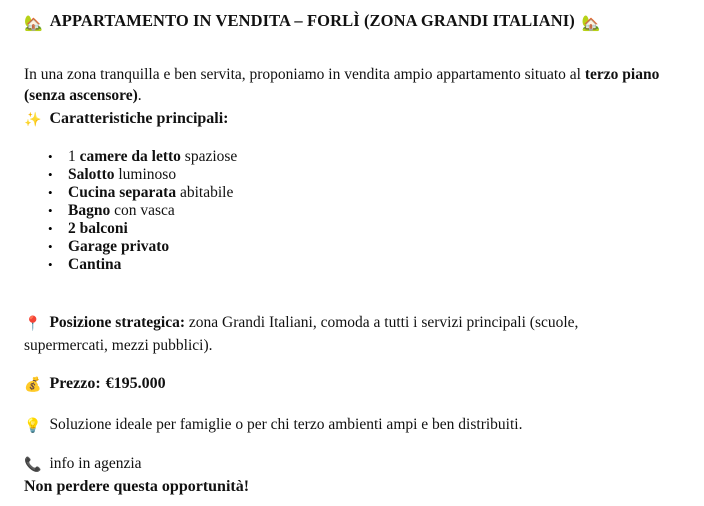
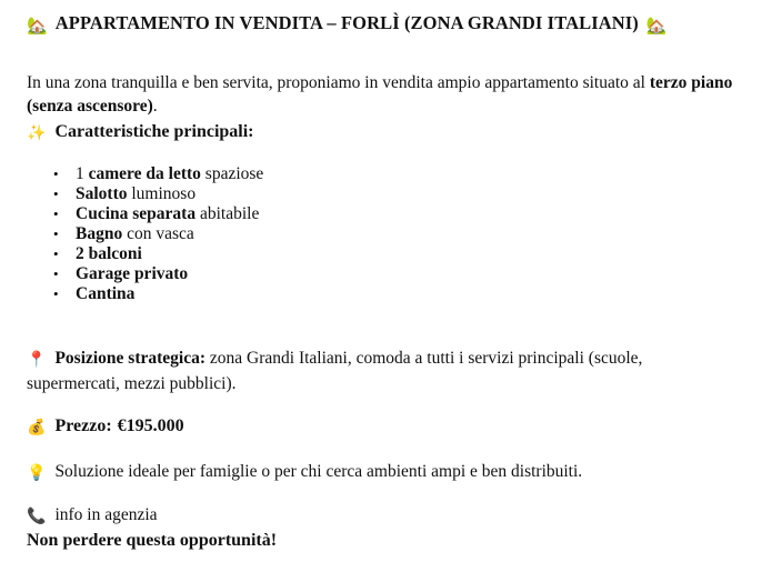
  🏡 APPARTAMENTO IN VENDITA – FORLÌ (ZONA GRANDI ITALIANI) 🏡
  In una zona tranquilla e ben servita, proponiamo in vendita ampio appartamento situato al terzo piano (senza ascensore).
  ✨ Caratteristiche principali:
  1 camere da letto spaziose
  Salotto luminoso
  Cucina separata abitabile
  Bagno con vasca
  2 balconi
  Garage privato
  Cantina
  📍 Posizione strategica: zona Grandi Italiani, comoda a tutti i servizi principali (scuole, supermercati, mezzi pubblici).
  💰 Prezzo: €195.000
- 💡 Soluzione ideale per famiglie o per chi terzo ambienti ampi e ben distribuiti.
+ 💡 Soluzione ideale per famiglie o per chi cerca ambienti ampi e ben distribuiti.
  📞 info in agenzia
  Non perdere questa opportunità!
